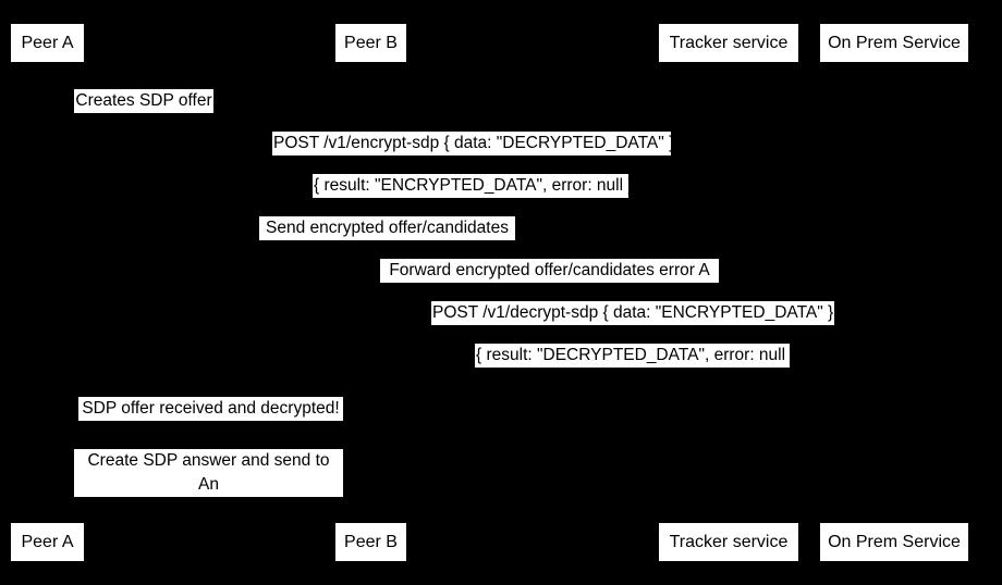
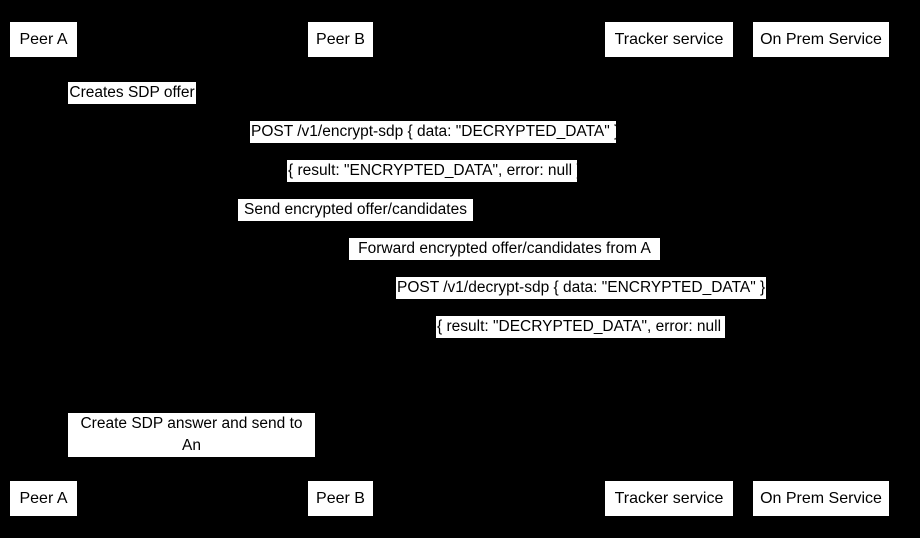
  Peer A
  Peer B
  Tracker service
  On Prem Service
  Creates SDP offer
  POST /v1/encrypt-sdp { data: "DECRYPTED_DATA" }
  { result: "ENCRYPTED_DATA", error: null }
  Send encrypted offer/candidates
- Forward encrypted offer/candidates error A
+ Forward encrypted offer/candidates from A
  POST /v1/decrypt-sdp { data: "ENCRYPTED_DATA" }
  { result: "DECRYPTED_DATA", error: null }
- SDP offer received and decrypted!
  Create SDP answer and send to An
  Peer A
  Peer B
  Tracker service
  On Prem Service
